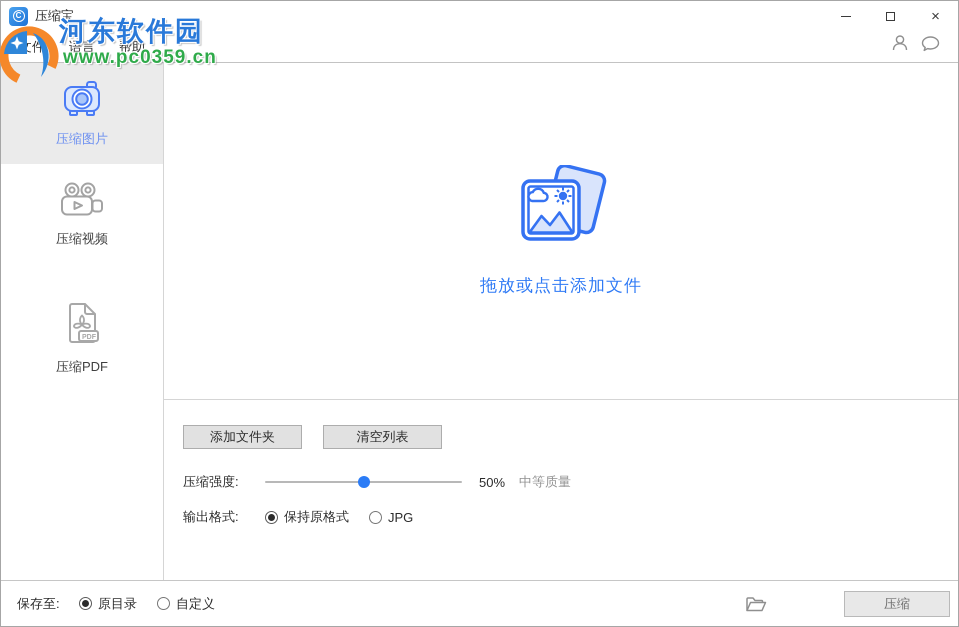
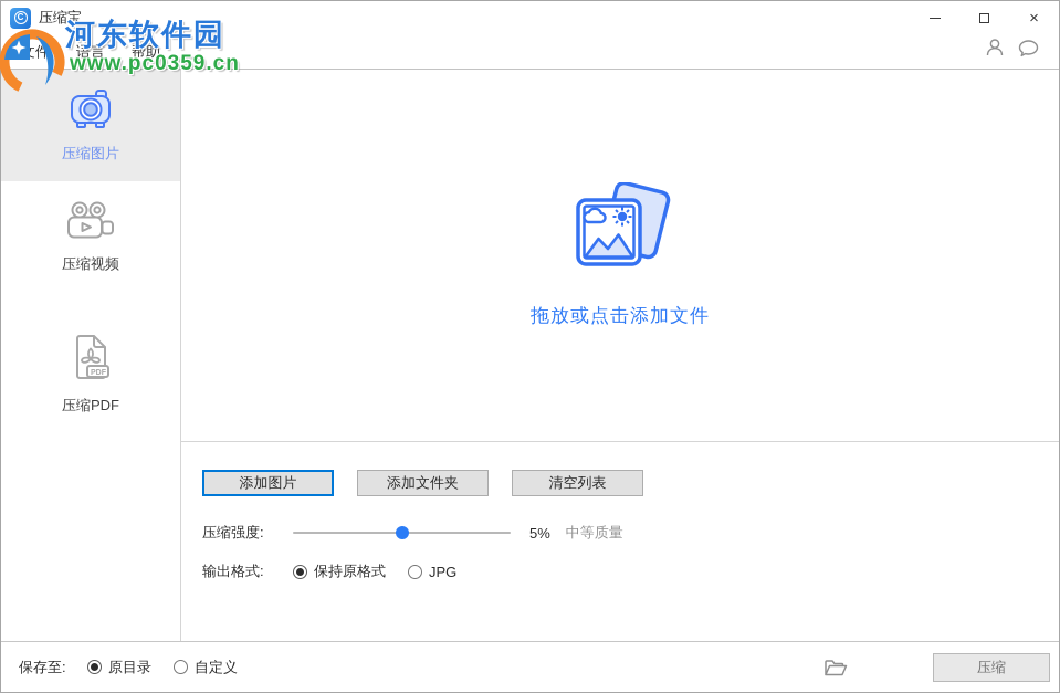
  C
  压缩宝
  ×
  语言
  帮助
  压缩图片
  压缩视频
  压缩PDF
  拖放或点击添加文件
+ 添加图片
  添加文件夹
  清空列表
  压缩强度:
- 50%
+ 5%
  中等质量
  输出格式:
  保持原格式
  JPG
  保存至:
  原目录
  自定义
  压缩
  河东软件园
  www.pc0359.cn
